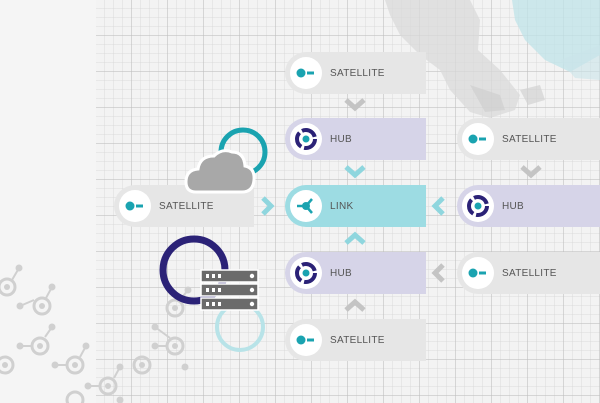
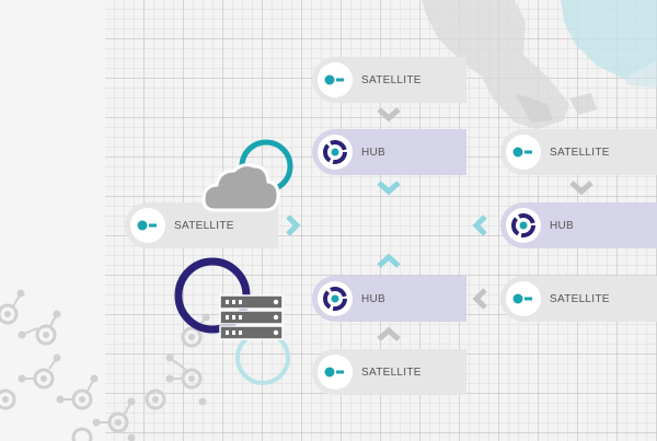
  SATELLITE
  HUB
  SATELLITE
- LINK
  SATELLITE
  HUB
  SATELLITE
  HUB
  SATELLITE
